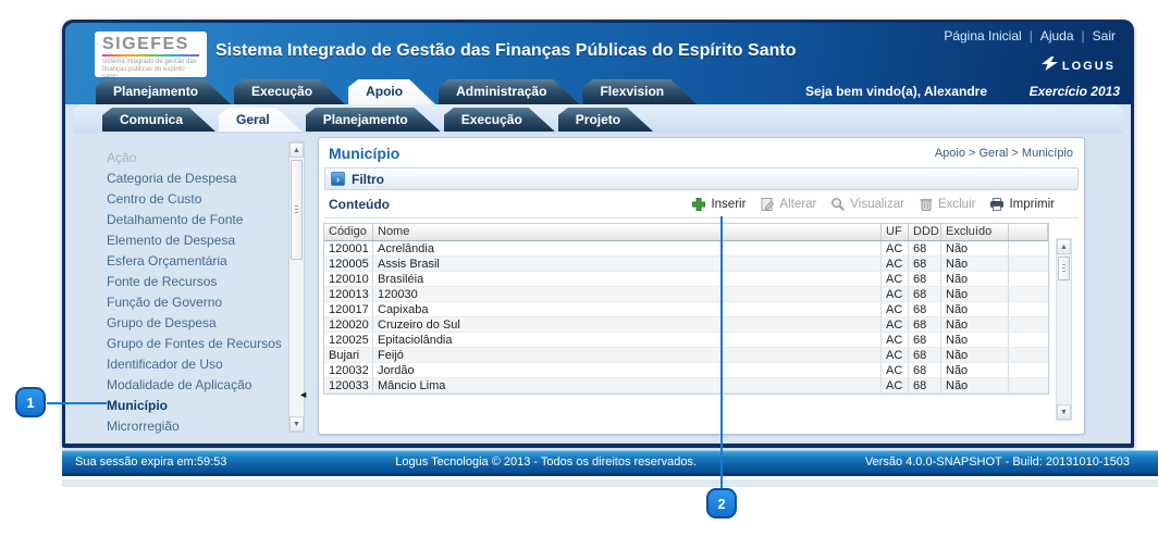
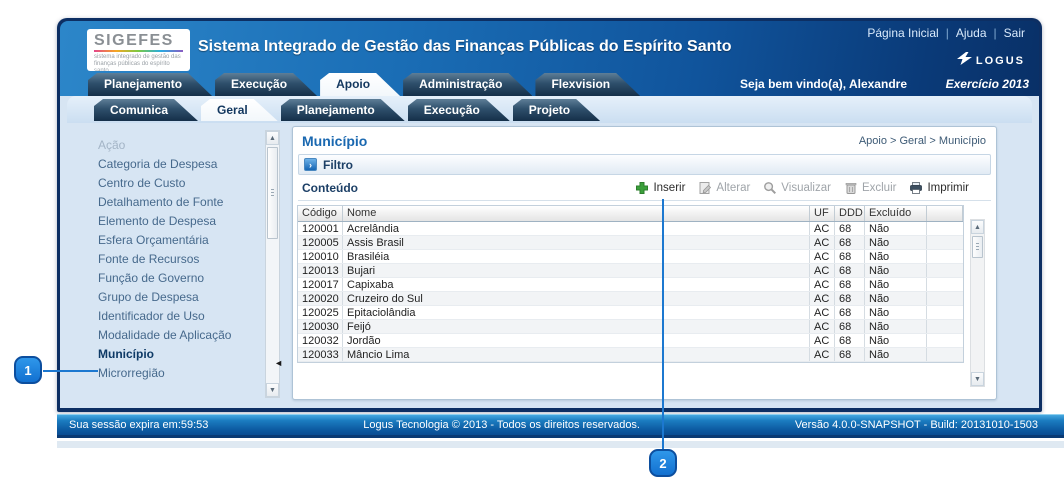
  SIGEFES
  Sistema Integrado de Gestão das Finanças Públicas do Espírito Santo
  Página Inicial | Ajuda | Sair
  LOGUS
  Seja bem vindo(a), Alexandre
  Exercício 2013
  Planejamento
  Execução
  Apoio
  Administração
  Flexvision
  Comunica
  Geral
  Planejamento
  Execução
  Projeto
  Ação
  Categoria de Despesa
  Centro de Custo
  Detalhamento de Fonte
  Elemento de Despesa
  Esfera Orçamentária
  Fonte de Recursos
  Função de Governo
  Grupo de Despesa
- Grupo de Fontes de Recursos
  Identificador de Uso
  Modalidade de Aplicação
  Município
  Microrregião
  ◄
  Município
  Apoio > Geral > Município
  ›
  Filtro
  Conteúdo
  Inserir
  Alterar
  Visualizar
  Excluir
  Imprimir
  Código
  Nome
  UF
  DDD
  Excluído
  120001
  Acrelândia
  AC
  68
  Não
  120005
  Assis Brasil
  AC
  68
  Não
  120010
  Brasiléia
  AC
  68
  Não
  120013
- 120030
+ Bujari
  AC
  68
  Não
  120017
  Capixaba
  AC
  68
  Não
  120020
  Cruzeiro do Sul
  AC
  68
  Não
  120025
  Epitaciolândia
  AC
  68
  Não
- Bujari
+ 120030
  Feijó
  AC
  68
  Não
  120032
  Jordão
  AC
  68
  Não
  120033
  Mâncio Lima
  AC
  68
  Não
  Sua sessão expira em:59:53
  Logus Tecnologia © 2013 - Todos os direitos reservados.
  Versão 4.0.0-SNAPSHOT - Build: 20131010-1503
  1
  2
